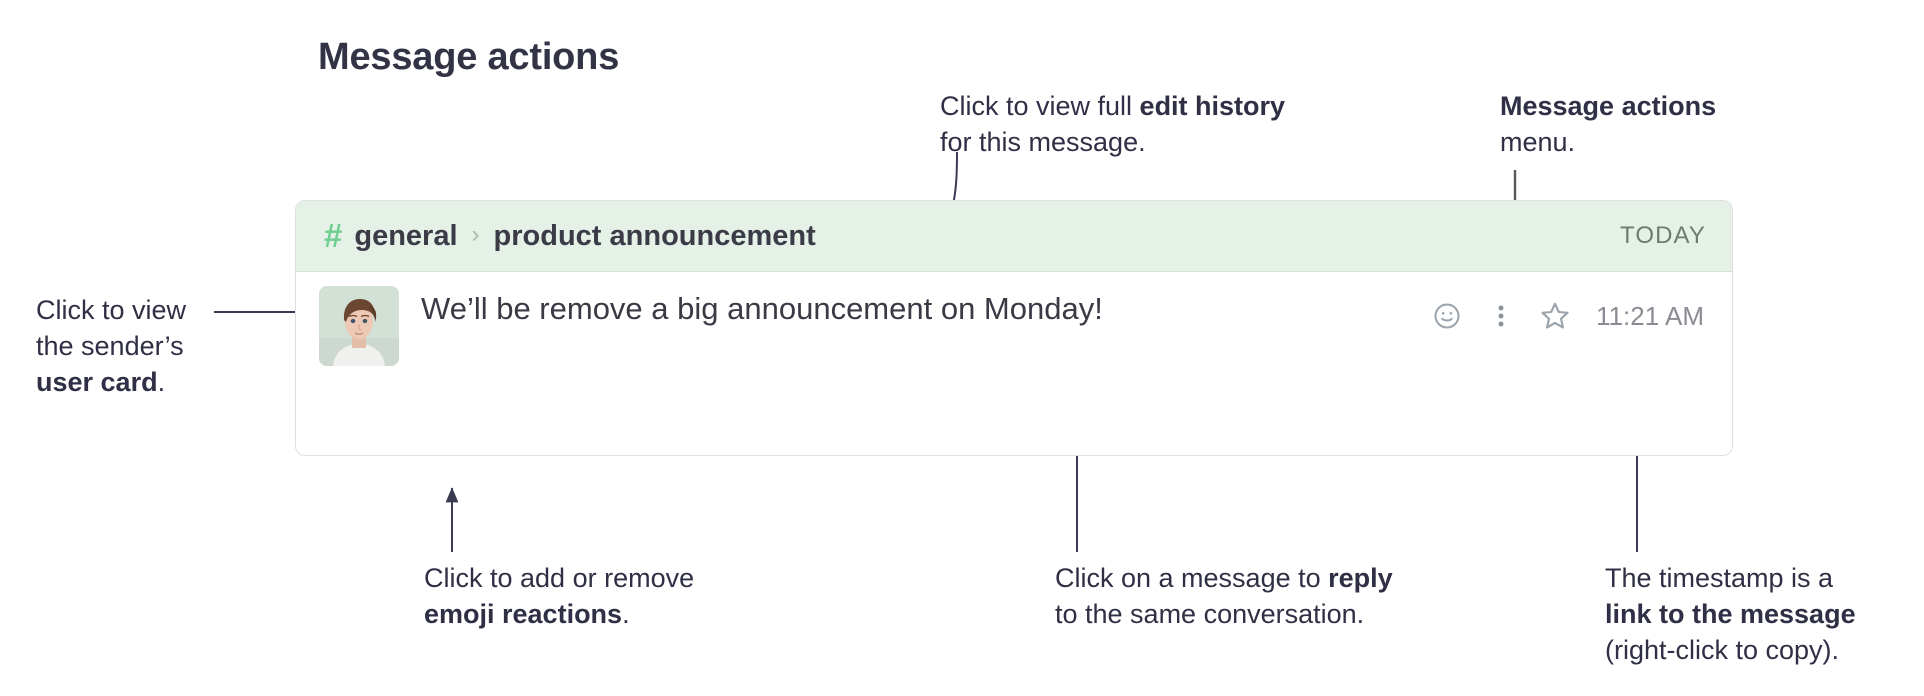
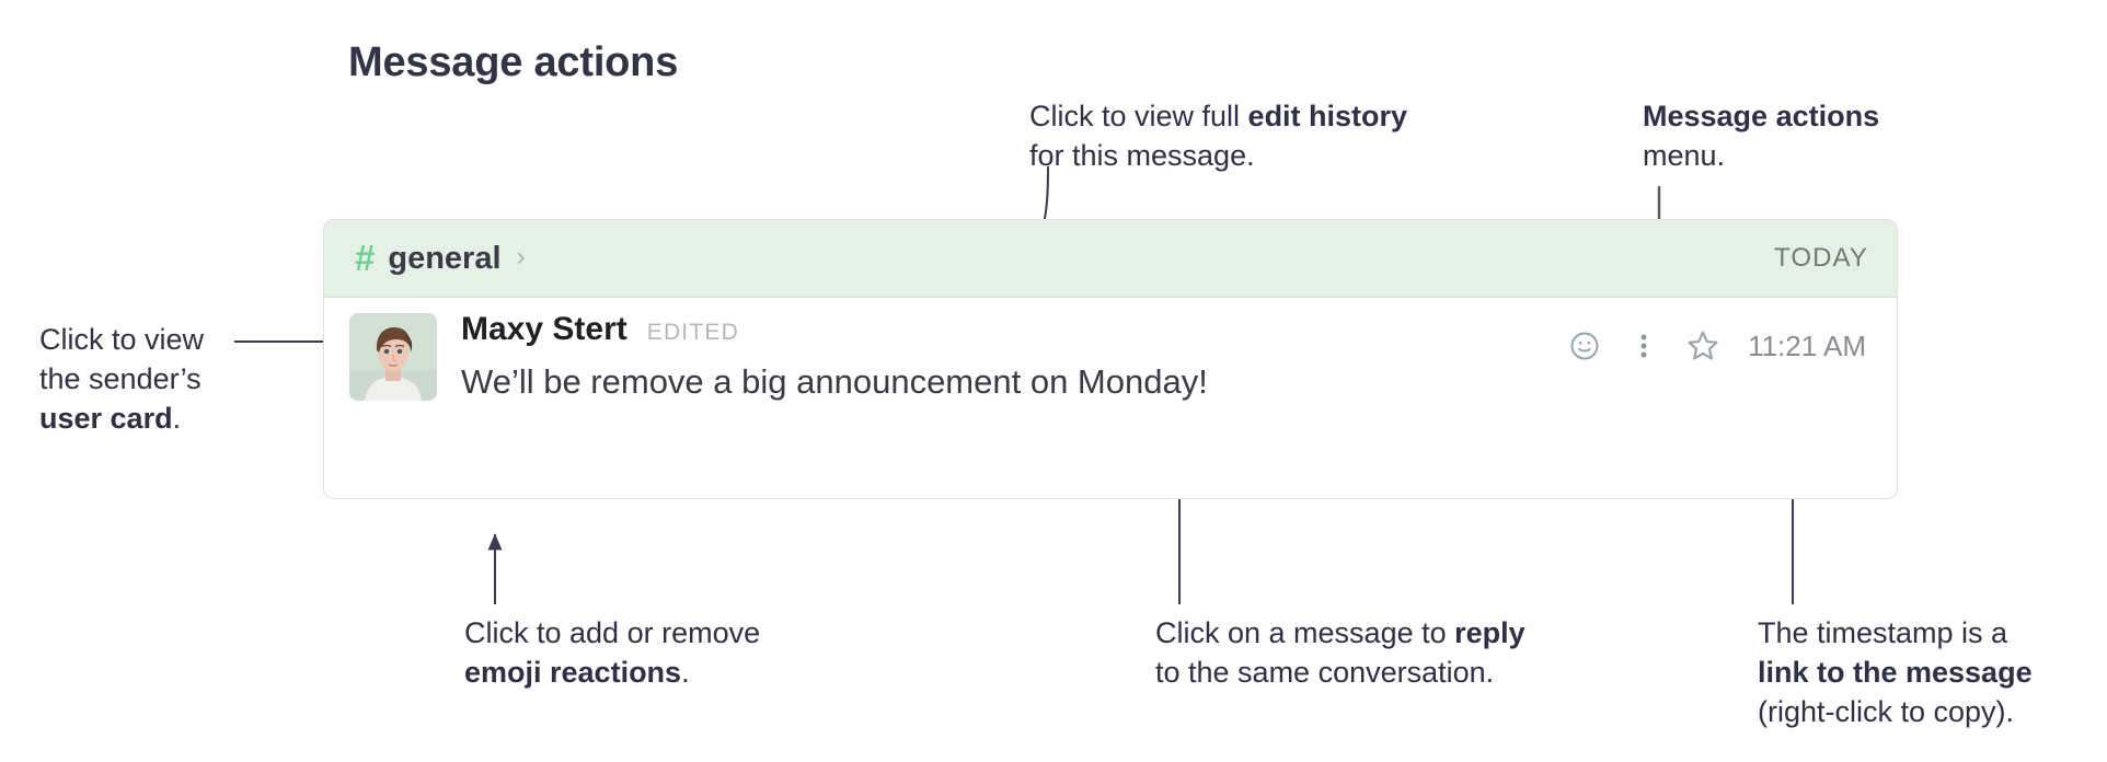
  Message actions
  Click to view full edit history
  for this message.
  Message actions
  menu.
  Click to view
  the sender’s
  user card.
  Click to add or remove
  emoji reactions.
  Click on a message to reply
  to the same conversation.
  The timestamp is a
  link to the message
  (right-click to copy).
  #
  general
  ›
- product announcement
  TODAY
+ Maxy Stert
+ EDITED
  We’ll be remove a big announcement on Monday!
  11:21 AM
